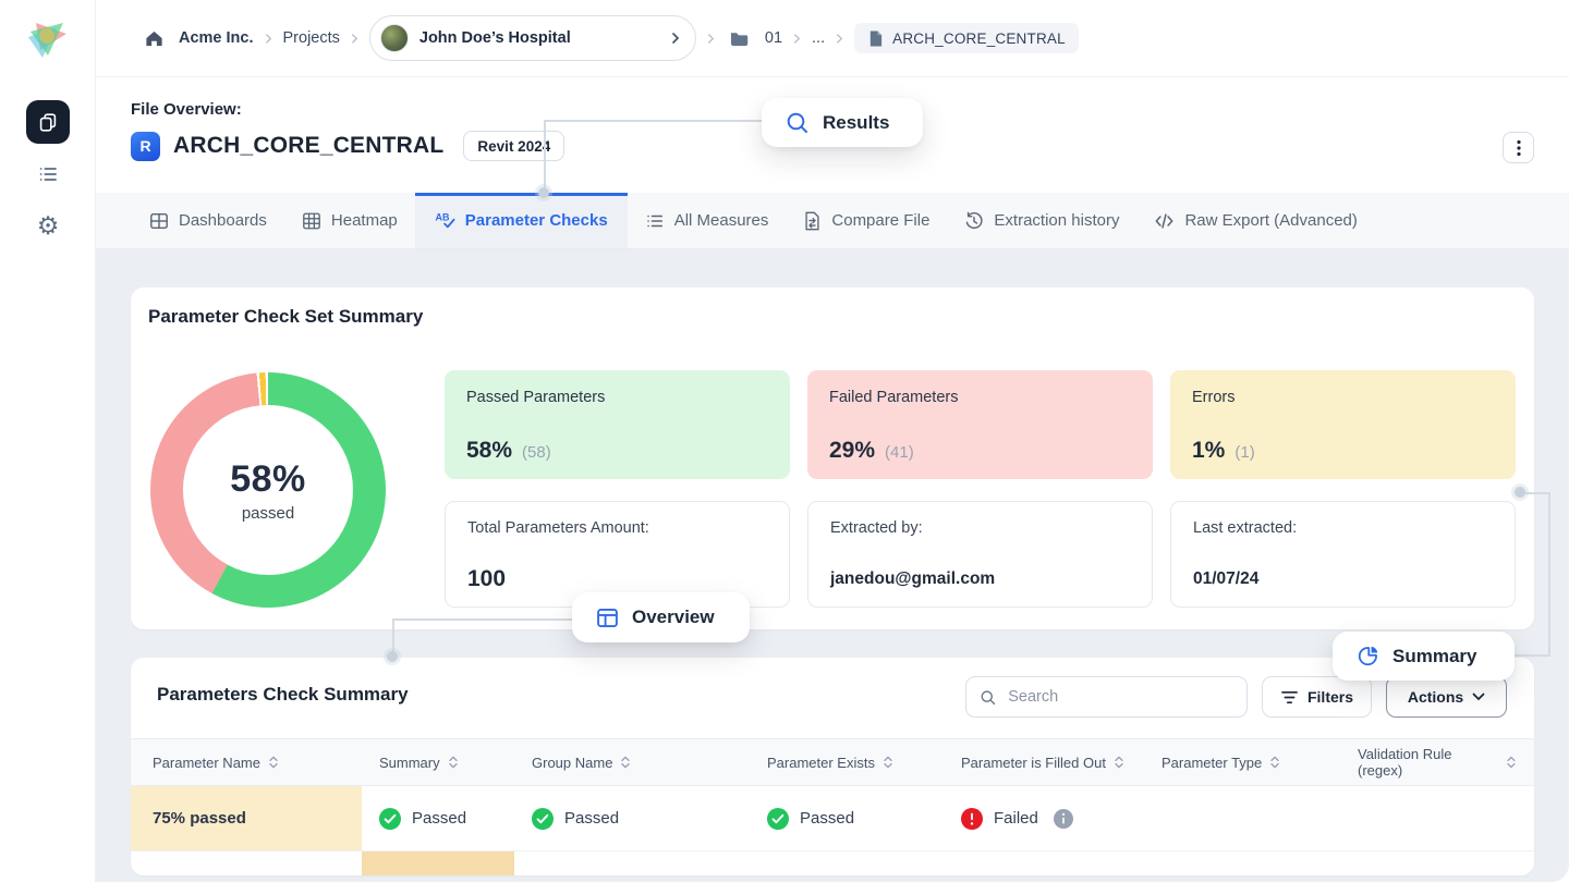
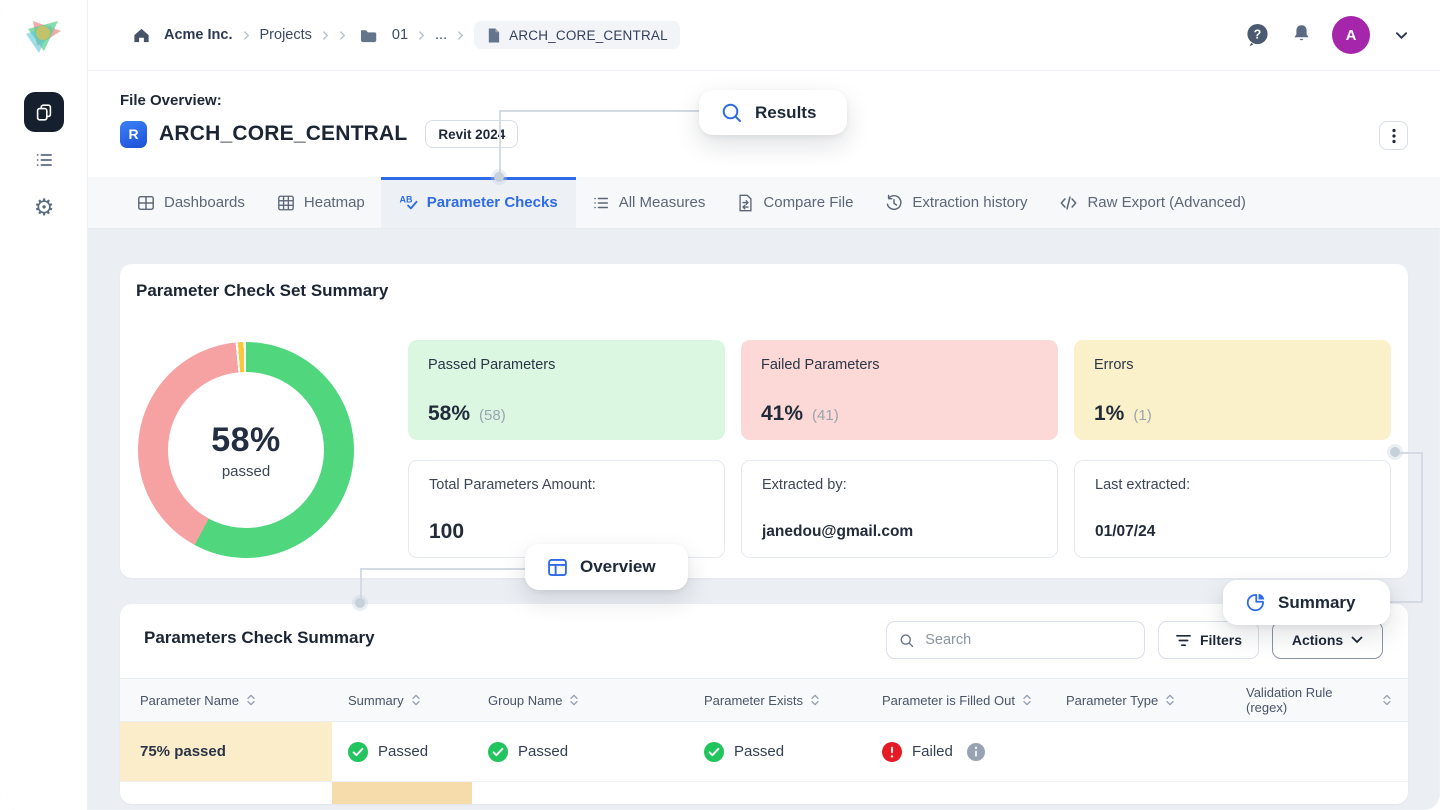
  ⚙
  Acme Inc.
  Projects
- John Doe’s Hospital
  01
  ...
  ARCH_CORE_CENTRAL
+ ?
+ A
  File Overview:
  R
  ARCH_CORE_CENTRAL
  Revit 2024
  Dashboards
  Heatmap
  AB
  Parameter Checks
  All Measures
  Compare File
  Extraction history
  Raw Export (Advanced)
  Parameter Check Set Summary
  58%
  passed
  Passed Parameters
  58%
  (58)
  Failed Parameters
- 29%
+ 41%
  (41)
  Errors
  1%
  (1)
  Total Parameters Amount:
  100
  Extracted by:
  janedou@gmail.com
  Last extracted:
  01/07/24
  Parameters Check Summary
  Search
  Filters
  Actions
  Parameter Name
  Summary
  Group Name
  Parameter Exists
  Parameter is Filled Out
  Parameter Type
  Validation Rule (regex)
  75% passed
  Passed
  Passed
  Passed
  Failed
  Results
  Overview
  Summary
